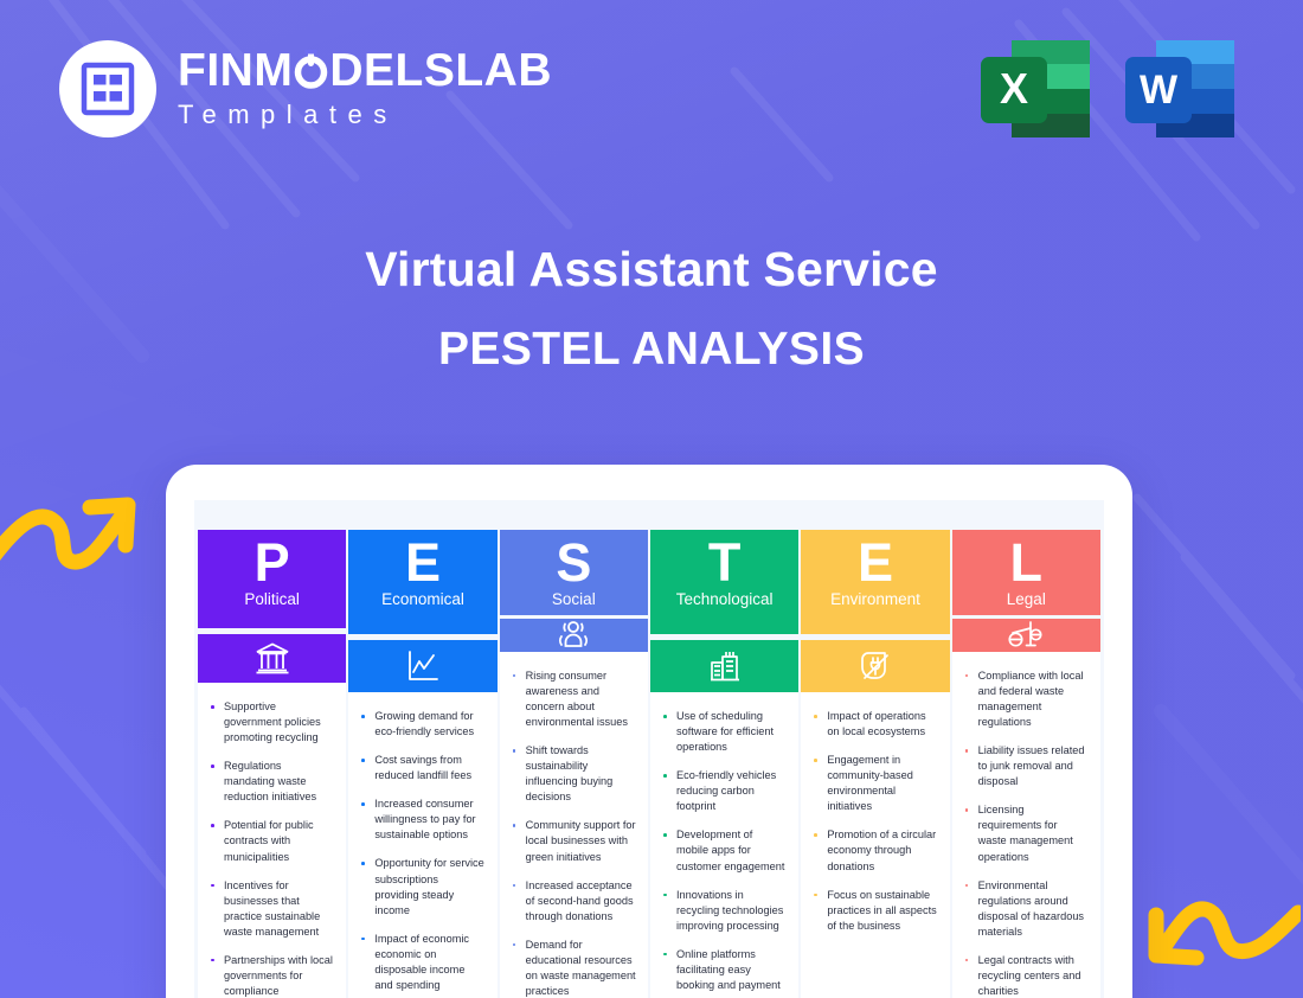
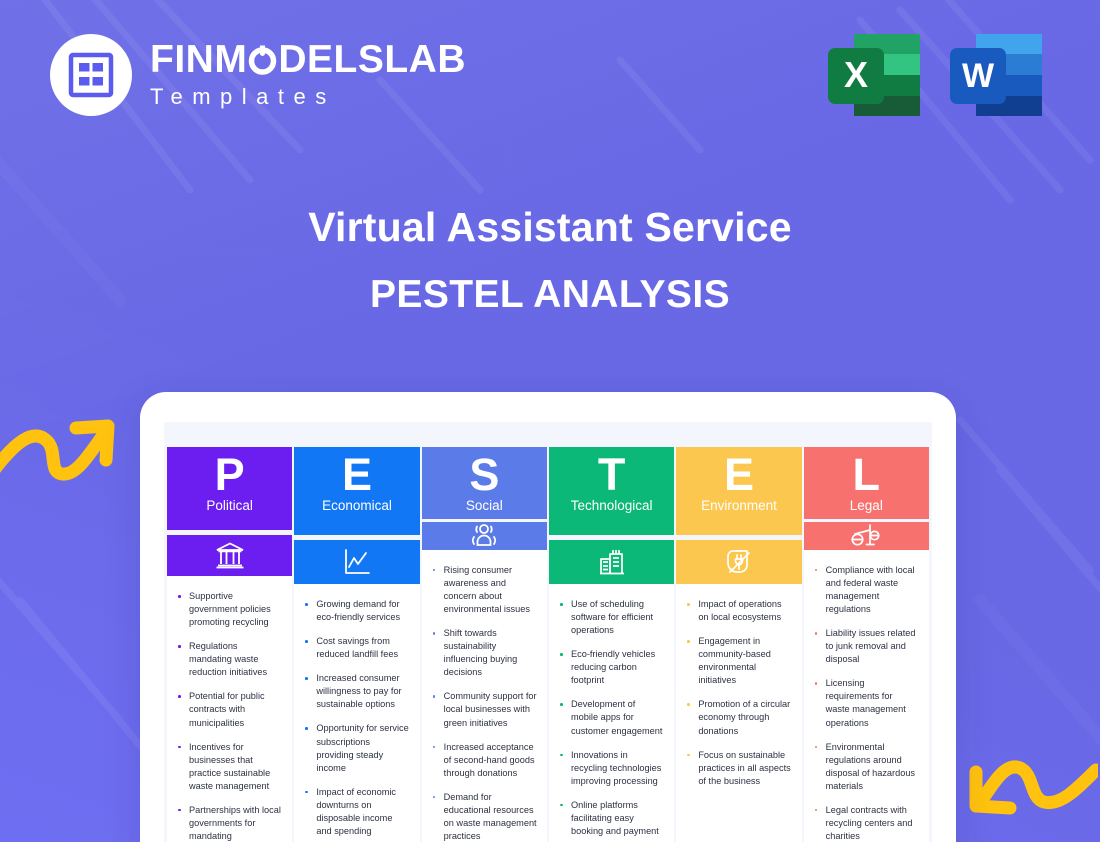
  FINM DELSLAB
  Templates
  X
  W
  Virtual Assistant Service
  PESTEL ANALYSIS
  P
  Political
  Supportive government policies promoting recycling
  Regulations mandating waste reduction initiatives
  Potential for public contracts with municipalities
  Incentives for businesses that practice sustainable waste management
- Partnerships with local governments for compliance
+ Partnerships with local governments for mandating
  E
  Economical
  Growing demand for eco-friendly services
  Cost savings from reduced landfill fees
  Increased consumer willingness to pay for sustainable options
  Opportunity for service subscriptions providing steady income
- Impact of economic economic on disposable income and spending
+ Impact of economic downturns on disposable income and spending
  S
  Social
  Rising consumer awareness and concern about environmental issues
  Shift towards sustainability influencing buying decisions
  Community support for local businesses with green initiatives
  Increased acceptance of second-hand goods through donations
  Demand for educational resources on waste management practices
  T
  Technological
  Use of scheduling software for efficient operations
  Eco-friendly vehicles reducing carbon footprint
  Development of mobile apps for customer engagement
  Innovations in recycling technologies improving processing
  Online platforms facilitating easy booking and payment
  E
  Environment
  Impact of operations on local ecosystems
  Engagement in community-based environmental initiatives
  Promotion of a circular economy through donations
  Focus on sustainable practices in all aspects of the business
  L
  Legal
  Compliance with local and federal waste management regulations
  Liability issues related to junk removal and disposal
  Licensing requirements for waste management operations
  Environmental regulations around disposal of hazardous materials
  Legal contracts with recycling centers and charities
